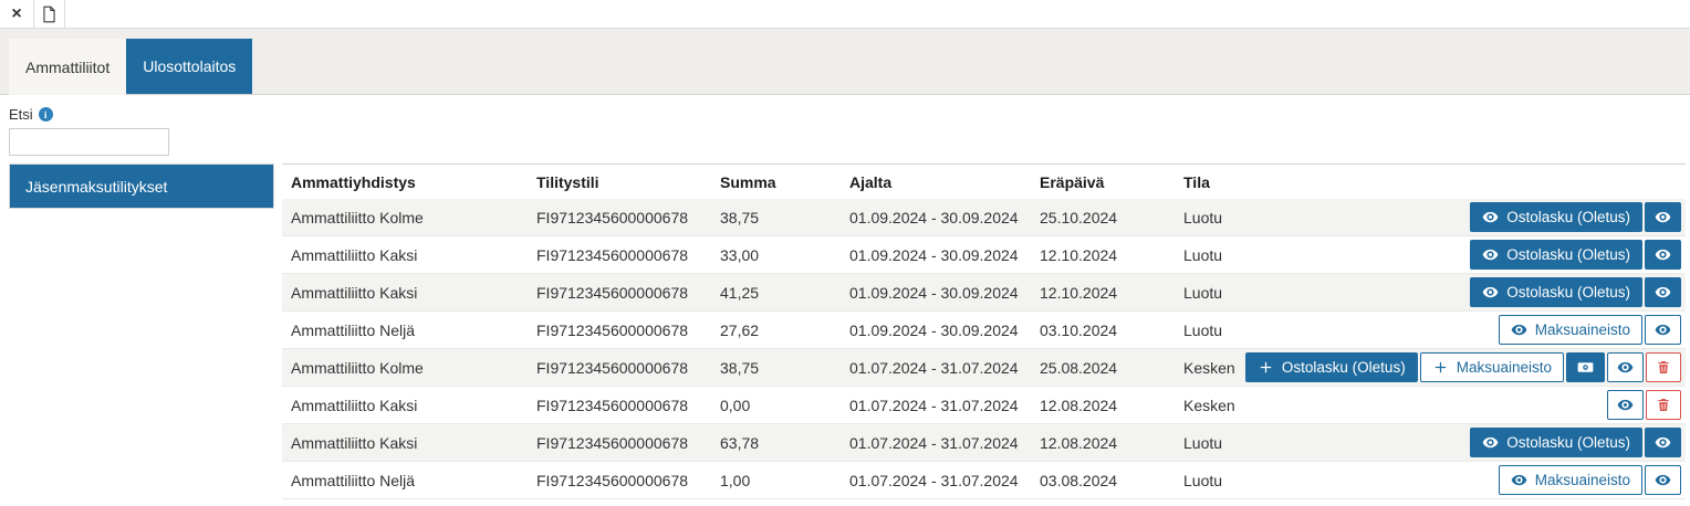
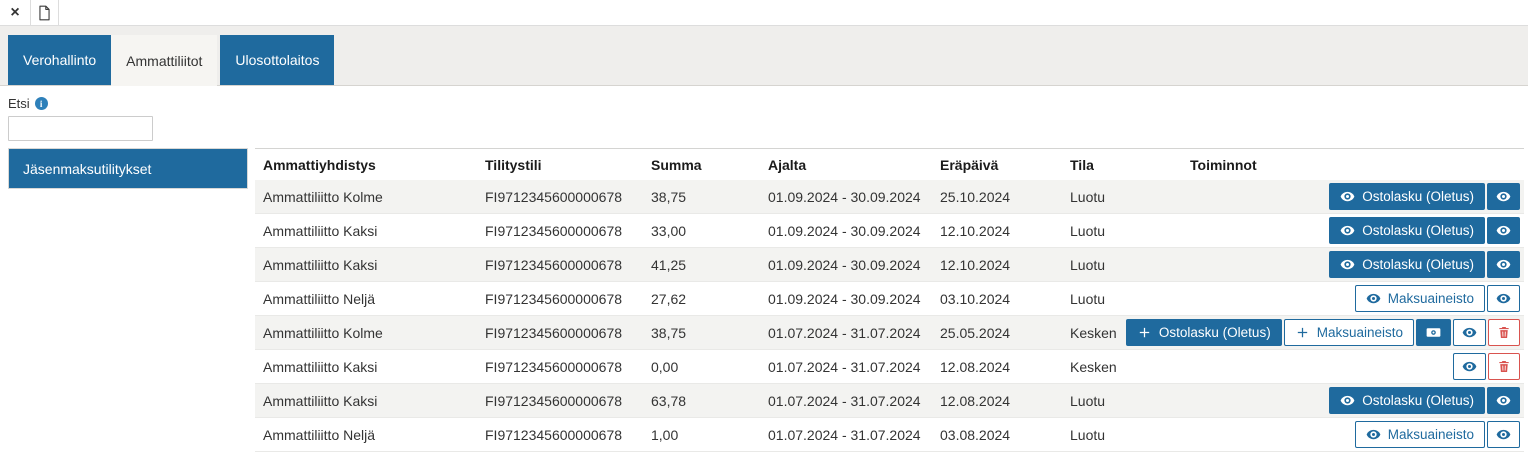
  ×
+ Verohallinto
  Ammattiliitot
  Ulosottolaitos
  Etsi
  i
  Jäsenmaksutilitykset
  Ammattiyhdistys
  Tilitystili
  Summa
  Ajalta
  Eräpäivä
  Tila
+ Toiminnot
  Ammattiliitto Kolme
  FI9712345600000678
  38,75
  01.09.2024 - 30.09.2024
  25.10.2024
  Luotu
  Ostolasku (Oletus)
  Ammattiliitto Kaksi
  FI9712345600000678
  33,00
  01.09.2024 - 30.09.2024
  12.10.2024
  Luotu
  Ostolasku (Oletus)
  Ammattiliitto Kaksi
  FI9712345600000678
  41,25
  01.09.2024 - 30.09.2024
  12.10.2024
  Luotu
  Ostolasku (Oletus)
  Ammattiliitto Neljä
  FI9712345600000678
  27,62
  01.09.2024 - 30.09.2024
  03.10.2024
  Luotu
  Maksuaineisto
  Ammattiliitto Kolme
  FI9712345600000678
  38,75
  01.07.2024 - 31.07.2024
- 25.08.2024
+ 25.05.2024
  Kesken
  Ostolasku (Oletus)
  Maksuaineisto
  Ammattiliitto Kaksi
  FI9712345600000678
  0,00
  01.07.2024 - 31.07.2024
  12.08.2024
  Kesken
  Ammattiliitto Kaksi
  FI9712345600000678
  63,78
  01.07.2024 - 31.07.2024
  12.08.2024
  Luotu
  Ostolasku (Oletus)
  Ammattiliitto Neljä
  FI9712345600000678
  1,00
  01.07.2024 - 31.07.2024
  03.08.2024
  Luotu
  Maksuaineisto
